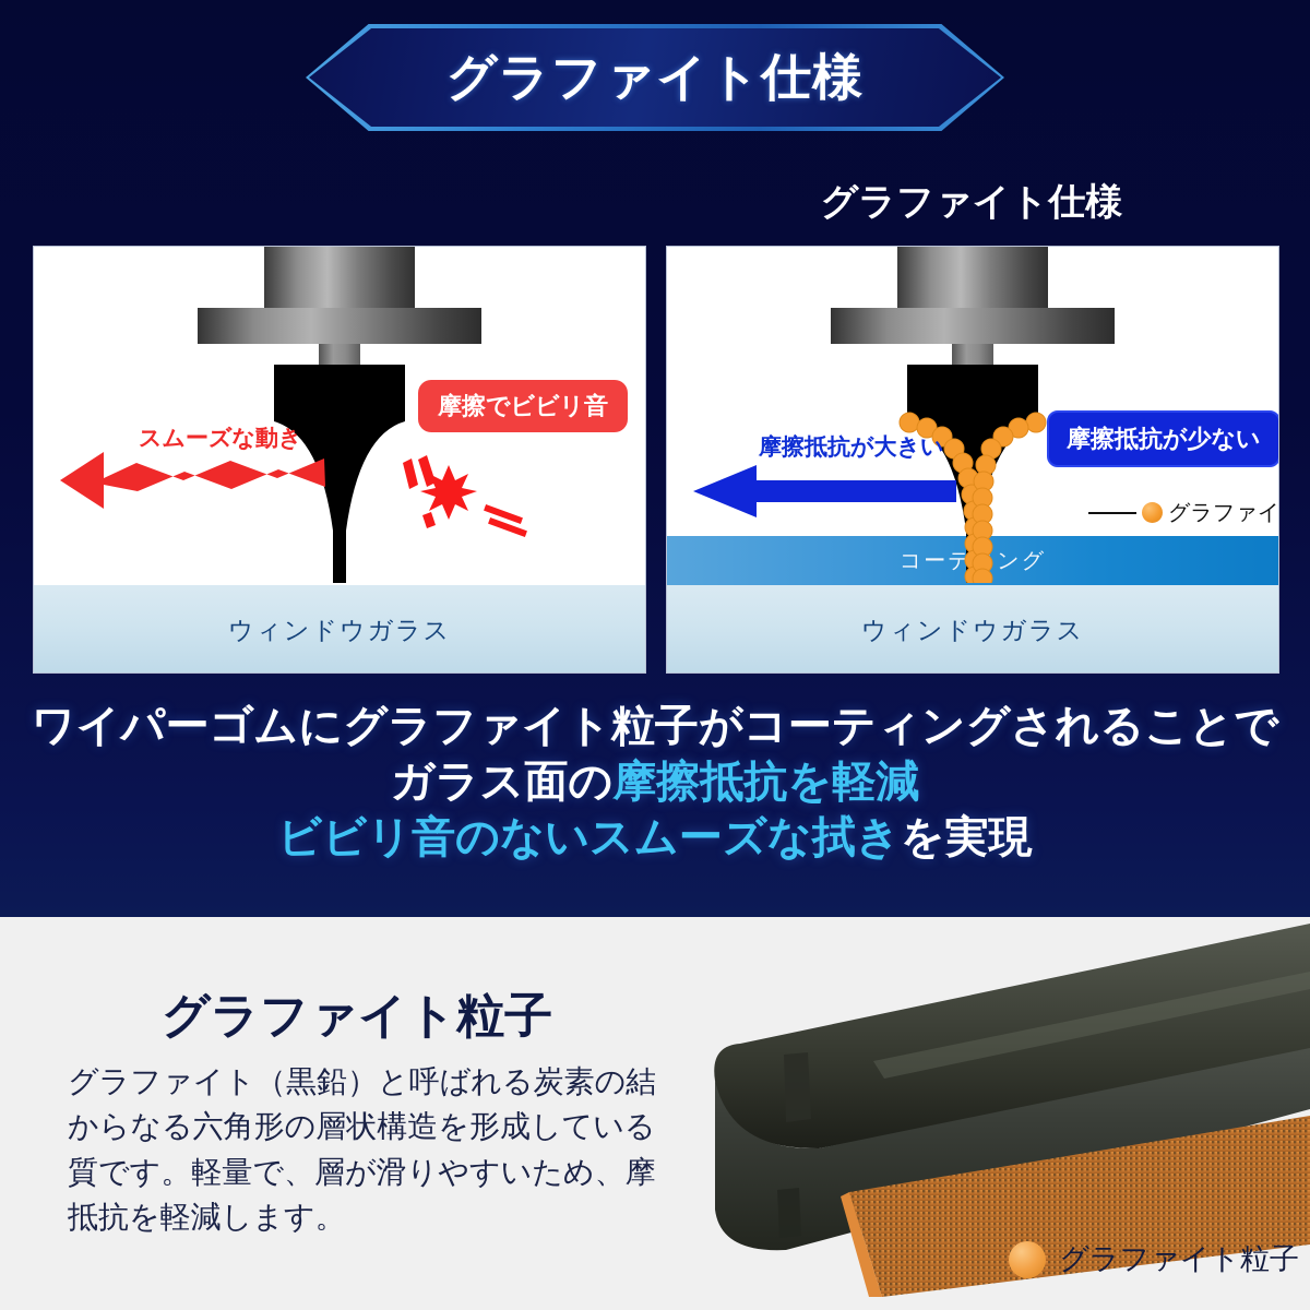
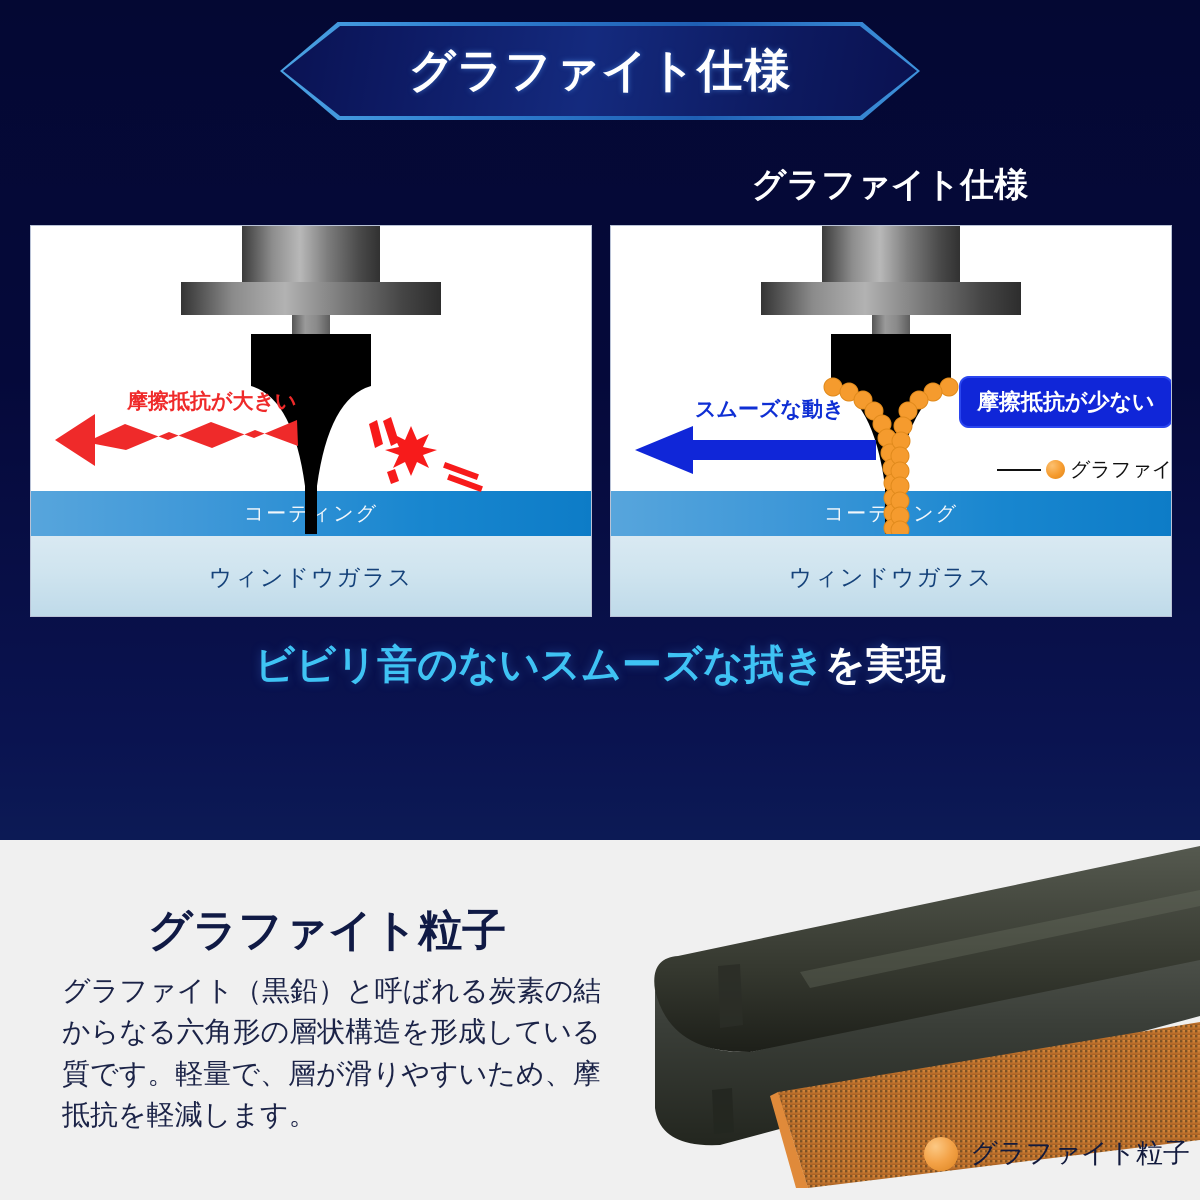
  グラファイト仕様
  グラファイト仕様
+ コーティング
  ウィンドウガラス
- スムーズな動き
+ 摩擦抵抗が大きい
- 摩擦でビビリ音
  コーテング
  ウィンドウガラス
- 摩擦抵抗が大きい
+ スムーズな動き
  摩擦抵抗が少ない
- ワイパーゴムにグラファイト粒子がコーティングされることで
- ガラス面の摩擦抵抗を軽減
  ビビリ音のないスムーズな拭きを実現
  グラファイト粒子
  グラファイト（黒鉛）と呼ばれる炭素の結からなる六角形の層状構造を形成している質です。軽量で、層が滑りやすいため、摩抵抗を軽減します。
  グラファイト粒子
